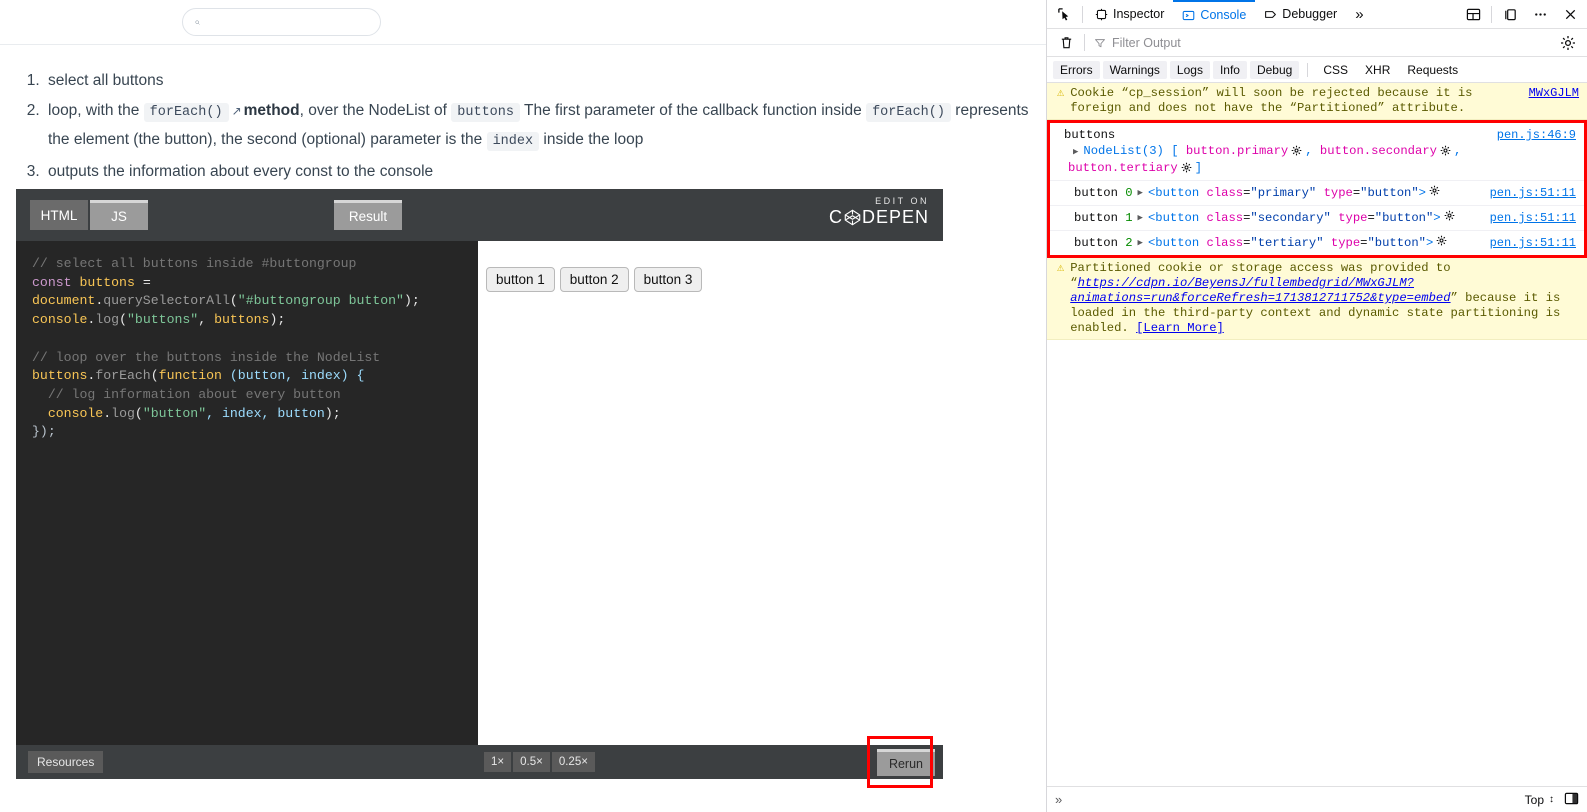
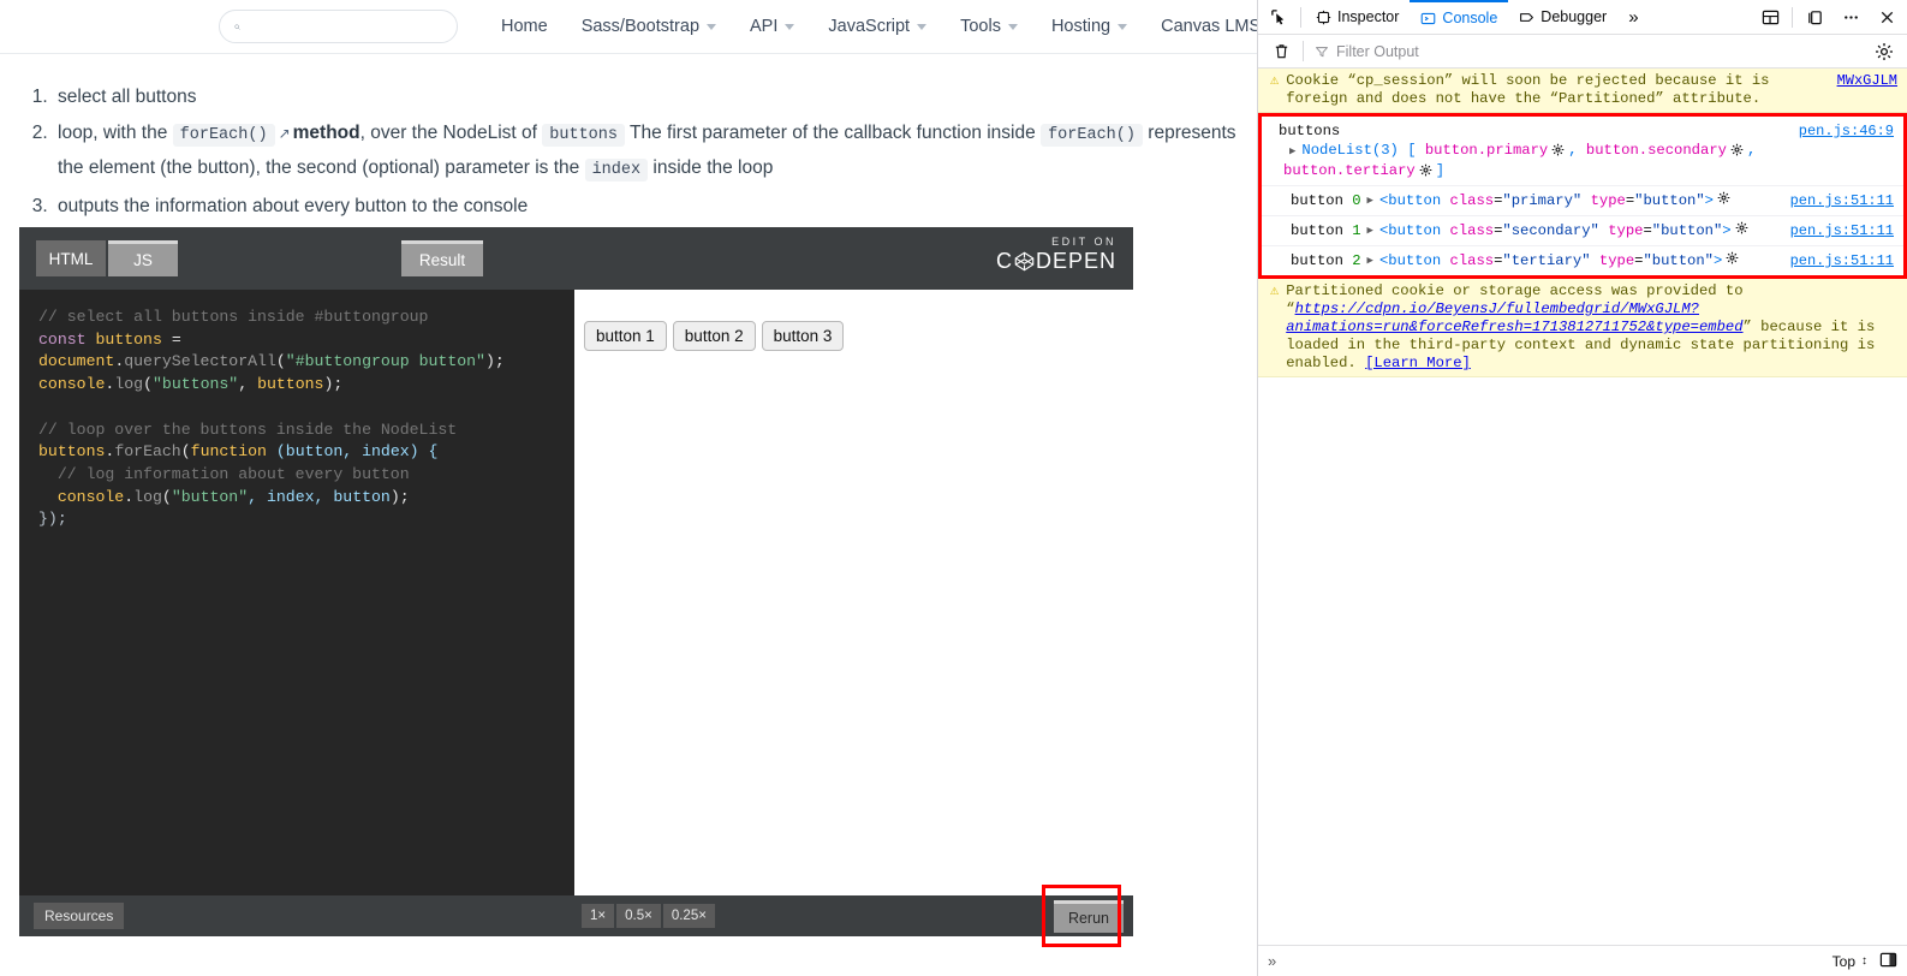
+ Home
+ Sass/Bootstrap
+ API
+ JavaScript
+ Tools
+ Hosting
+ Canvas LMS
  select all buttons
  loop, with the forEach() ↗ method, over the NodeList of buttons The first parameter of the callback function inside forEach() represents the element (the button), the second (optional) parameter is the index inside the loop
- outputs the information about every const to the console
+ outputs the information about every button to the console
  HTML
  JS
  Result
  EDIT ON
  C
  DEPEN
  // select all buttons inside #buttongroup const buttons = document.querySelectorAll("#buttongroup button"); console.log("buttons", buttons); // loop over the buttons inside the NodeList buttons.forEach(function (button, index) { // log information about every button console.log("button", index, button); });
  button 1
  button 2
  button 3
  Resources
  1×
  0.5×
  0.25×
  Rerun
  Inspector
  Console
  Debugger
  »
  Filter Output
- Errors
- Warnings
- Logs
- Info
- Debug
- CSS
- XHR
- Requests
  ⚠
  Cookie “cp_session” will soon be rejected because it is foreign and does not have the “Partitioned” attribute.
  MWxGJLM
  buttons
  pen.js:46:9
  ▶ NodeList(3) [ button.primary , button.secondary ,
  button.tertiary ]
  button
  0
  ▶
  <button
  class
  =
  "primary"
  type
  =
  "button"
  >
  pen.js:51:11
  button
  1
  ▶
  <button
  class
  =
  "secondary"
  type
  =
  "button"
  >
  pen.js:51:11
  button
  2
  ▶
  <button
  class
  =
  "tertiary"
  type
  =
  "button"
  >
  pen.js:51:11
  ⚠
  Partitioned cookie or storage access was provided to “https://cdpn.io/BeyensJ/fullembedgrid/MWxGJLM?animations=run&forceRefresh=1713812711752&type=embed” because it is loaded in the third-party context and dynamic state partitioning is enabled. [Learn More]
  »
  Top
  ↕
